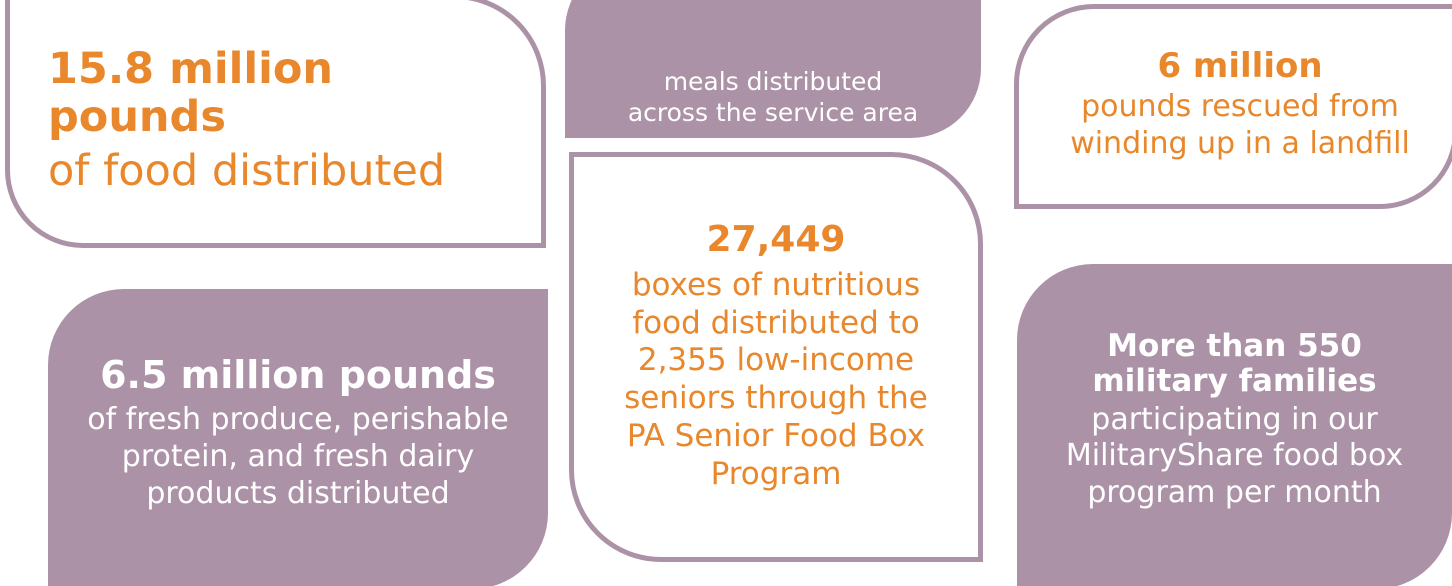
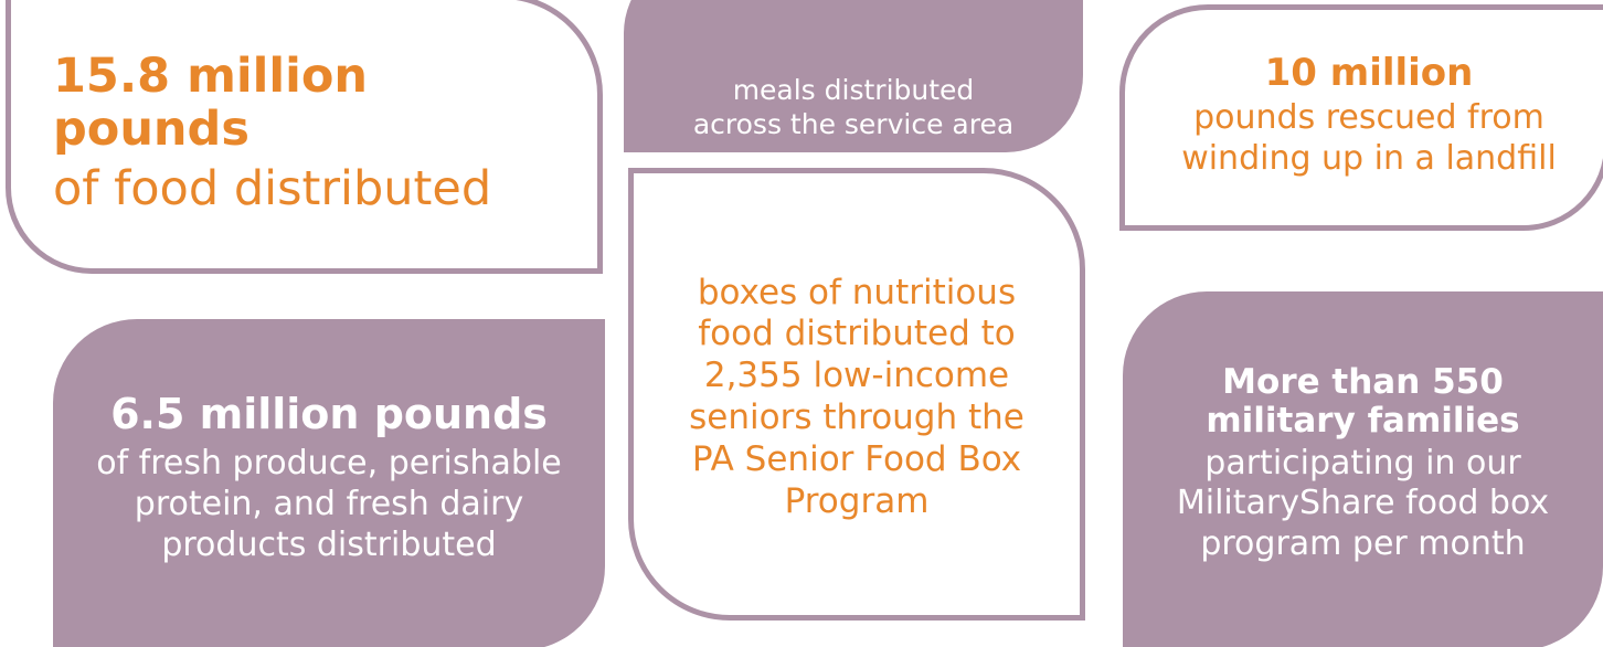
  15.8 million pounds
  of food distributed
  meals distributed
  across the service area
- 6 million
+ 10 million
  pounds rescued from
  winding up in a landfill
- 27,449
  boxes of nutritious
  food distributed to
  2,355 low-income
  seniors through the
  PA Senior Food Box
  Program
  6.5 million pounds
  of fresh produce, perishable
  protein, and fresh dairy
  products distributed
  More than 550
  military families
  participating in our
  MilitaryShare food box
  program per month
